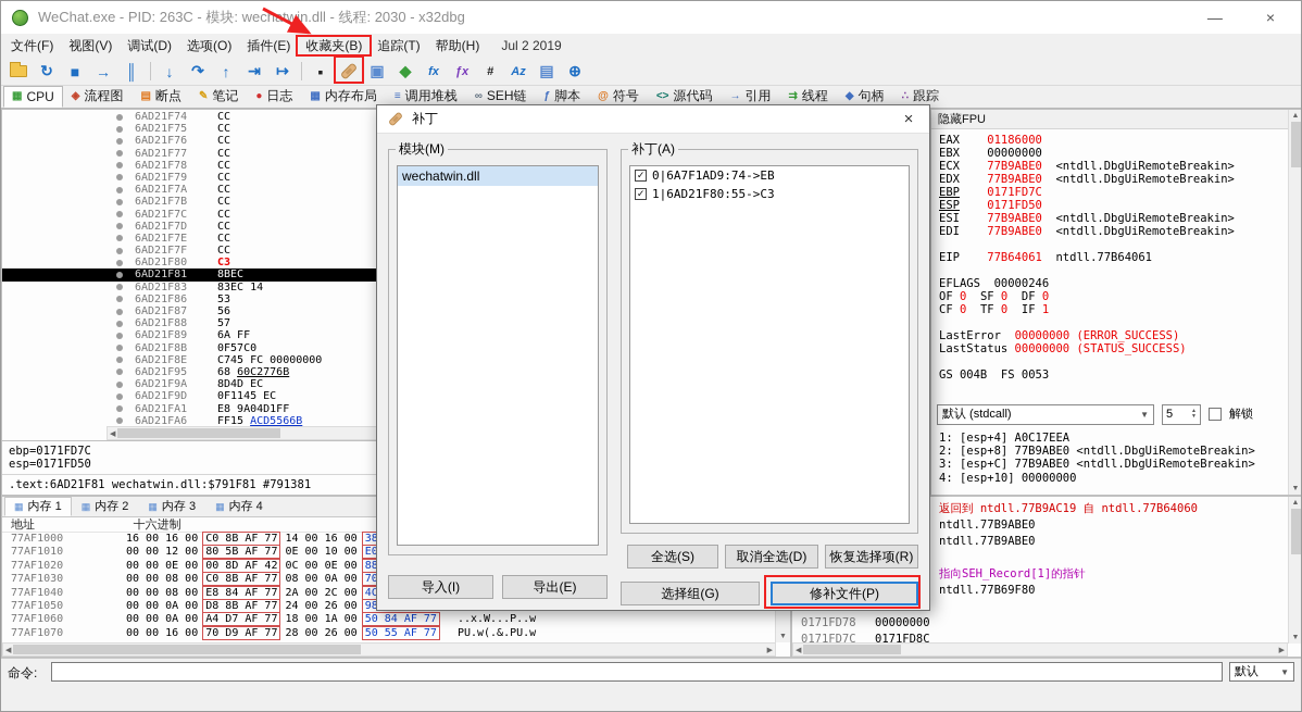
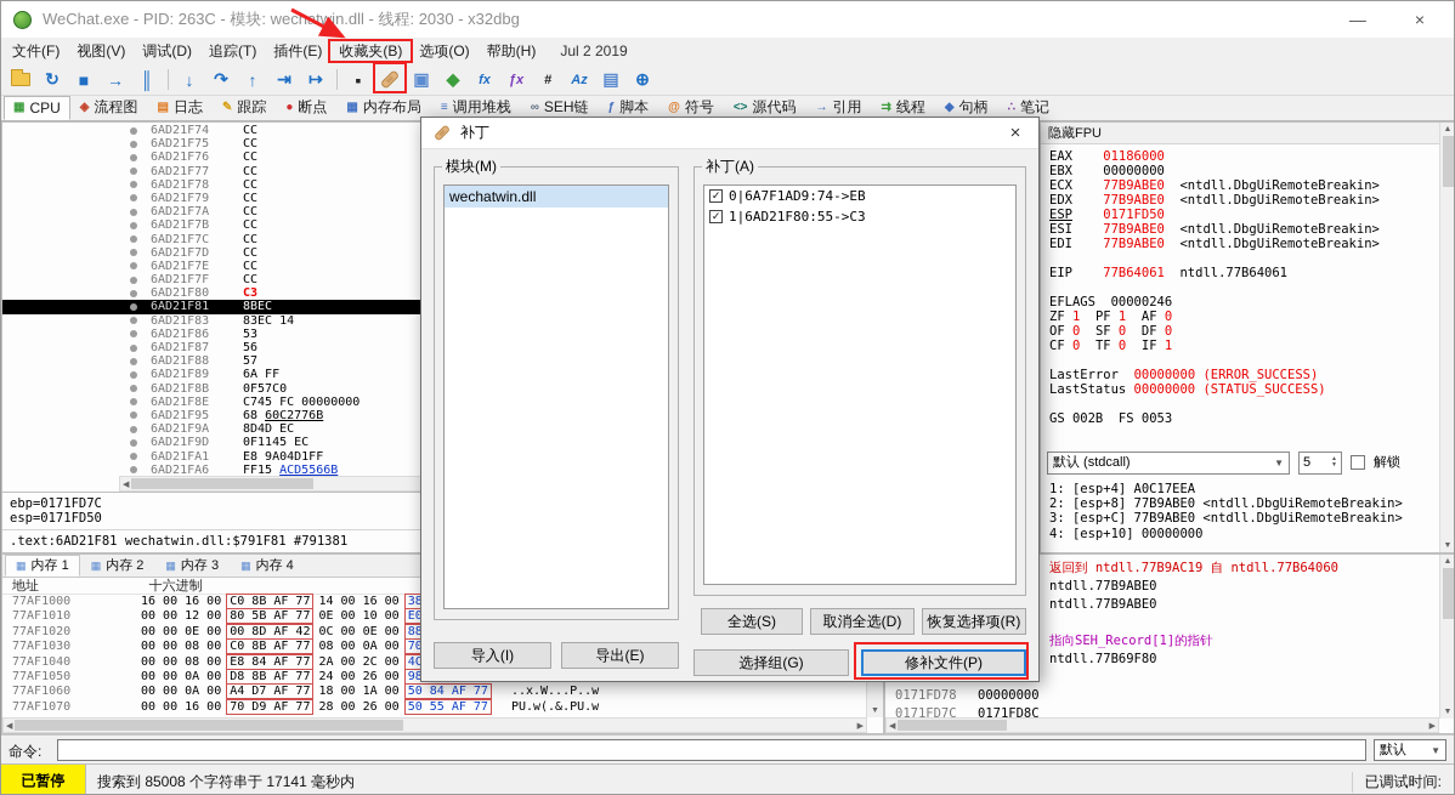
  WeChat.exe - PID: 263C - 模块: wechtwin.dll - 线程: 2030 - x32dbg
  —
  ×
  文件(F)
  视图(V)
  调试(D)
- 选项(O)
+ 追踪(T)
  插件(E)
  收藏夹(B)
- 追踪(T)
+ 选项(O)
  帮助(H)
  Jul 2 2019
  ↻
  ■
  →
  ║
  ↓
  ↷
  ↑
  ⇥
  ↦
  ▪
  ▣
  ◆
  fx
  ƒx
  #
  Az
  ▤
  ⊕
  ▦
  CPU
  ◈
  流程图
  ▤
- 断点
+ 日志
  ✎
- 笔记
+ 跟踪
  ●
- 日志
+ 断点
  ▦
  内存布局
  ≡
  调用堆栈
  ∞
  SEH链
  ƒ
  脚本
  @
  符号
  <>
  源代码
  →
  引用
  ⇉
  线程
  ◆
  句柄
  ∴
- 跟踪
+ 笔记
  6AD21F74
  CC
  6AD21F75
  CC
  6AD21F76
  CC
  6AD21F77
  CC
  6AD21F78
  CC
  6AD21F79
  CC
  6AD21F7A
  CC
  6AD21F7B
  CC
  6AD21F7C
  CC
  6AD21F7D
  CC
  6AD21F7E
  CC
  6AD21F7F
  CC
  6AD21F80
  C3
  6AD21F81
  8BEC
  6AD21F83
  83EC 14
  6AD21F86
  53
  6AD21F87
  56
  6AD21F88
  57
  6AD21F89
  6A FF
  6AD21F8B
  0F57C0
  6AD21F8E
  C745 FC 00000000
  6AD21F95
  68 60C2776B
  6AD21F9A
  8D4D EC
  6AD21F9D
  0F1145 EC
  6AD21FA1
  E8 9A04D1FF
  6AD21FA6
  FF15 ACD5566B
  ebp=0171FD7C
  esp=0171FD50
  .text:6AD21F81 wechatwin.dll:$791F81 #791381
  隐藏FPU
  EAX 01186000
  EBX 00000000
  ECX 77B9ABE0 <ntdll.DbgUiRemoteBreakin>
  EDX 77B9ABE0 <ntdll.DbgUiRemoteBreakin>
- EBP 0171FD7C
  ESP 0171FD50
  ESI 77B9ABE0 <ntdll.DbgUiRemoteBreakin>
  EDI 77B9ABE0 <ntdll.DbgUiRemoteBreakin>
  EIP 77B64061 ntdll.77B64061
  EFLAGS 00000246
+ ZF 1 PF 1 AF 0
  OF 0 SF 0 DF 0
  CF 0 TF 0 IF 1
  LastError 00000000 (ERROR_SUCCESS)
  LastStatus 00000000 (STATUS_SUCCESS)
- GS 004B FS 0053
+ GS 002B FS 0053
  默认 (stdcall)
  ▼
  5
  解锁
  1: [esp+4] A0C17EEA
  2: [esp+8] 77B9ABE0 <ntdll.DbgUiRemoteBreakin>
  3: [esp+C] 77B9ABE0 <ntdll.DbgUiRemoteBreakin>
  4: [esp+10] 00000000
  ▦
  内存 1
  ▦
  内存 2
  ▦
  内存 3
  ▦
  内存 4
  地址 十六进制
  77AF1000 16 00 16 00 C0 8B AF 77 14 00 16 00 38
  77AF1010 00 00 12 00 80 5B AF 77 0E 00 10 00 E0
  77AF1020 00 00 0E 00 00 8D AF 42 0C 00 0E 00 88
  77AF1030 00 00 08 00 C0 8B AF 77 08 00 0A 00 70
  77AF1040 00 00 08 00 E8 84 AF 77 2A 00 2C 00 4C
  77AF1050 00 00 0A 00 D8 8B AF 77 24 00 26 00 98
  77AF1060 00 00 0A 00 A4 D7 AF 77 18 00 1A 00 50 84 AF 77 ..x.W...P..w
  77AF1070 00 00 16 00 70 D9 AF 77 28 00 26 00 50 55 AF 77 PU.w(.&.PU.w
  返回到 ntdll.77B9AC19 自 ntdll.77B64060
  ntdll.77B9ABE0
  ntdll.77B9ABE0
  指向SEH_Record[1]的指针
  ntdll.77B69F80
  0171FD78
  00000000
  0171FD7C
  0171FD8C
  命令:
  默认
  ▼
+ 已暂停
+ 搜索到 85008 个字符串于 17141 毫秒内
+ 已调试时间:
  补丁
  ×
  模块(M)
  wechatwin.dll
  补丁(A)
  ✓
  0|6A7F1AD9:74->EB
  ✓
  1|6AD21F80:55->C3
  全选(S)
  取消全选(D)
  恢复选择项(R)
  导入(I)
  导出(E)
  选择组(G)
  修补文件(P)
